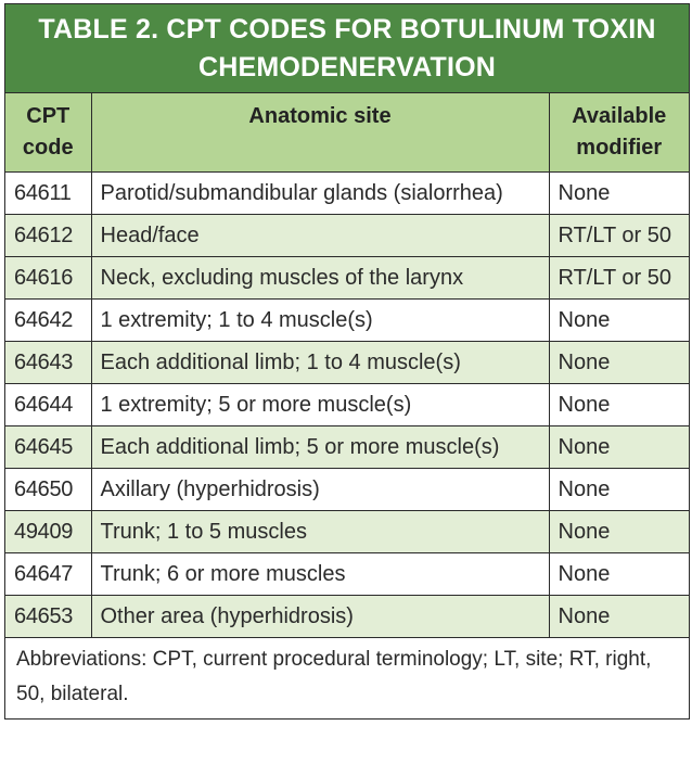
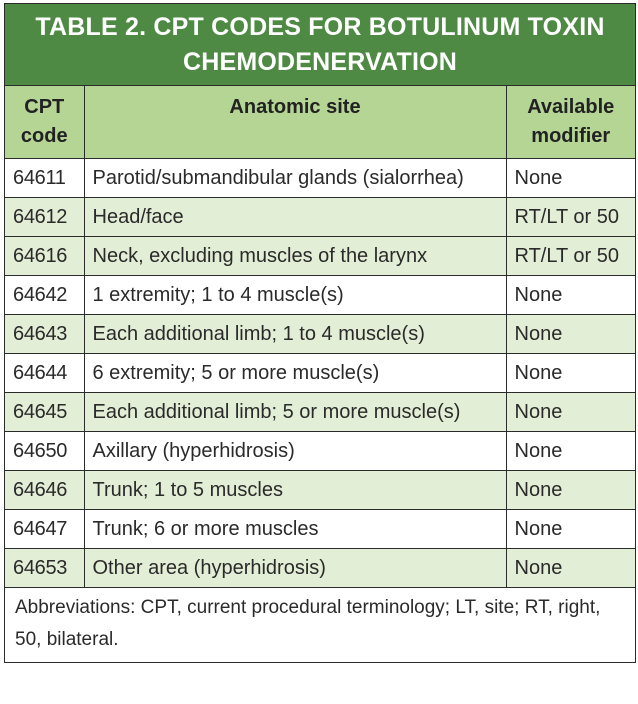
  TABLE 2. CPT CODES FOR BOTULINUM TOXIN
  CHEMODENERVATION
  CPT code	Anatomic site	Available modifier
  64611	Parotid/submandibular glands (sialorrhea)	None
  64612	Head/face	RT/LT or 50
  64616	Neck, excluding muscles of the larynx	RT/LT or 50
  64642	1 extremity; 1 to 4 muscle(s)	None
  64643	Each additional limb; 1 to 4 muscle(s)	None
- 64644	1 extremity; 5 or more muscle(s)	None
+ 64644	6 extremity; 5 or more muscle(s)	None
  64645	Each additional limb; 5 or more muscle(s)	None
  64650	Axillary (hyperhidrosis)	None
- 49409	Trunk; 1 to 5 muscles	None
+ 64646	Trunk; 1 to 5 muscles	None
  64647	Trunk; 6 or more muscles	None
  64653	Other area (hyperhidrosis)	None
  Abbreviations: CPT, current procedural terminology; LT, site; RT, right, 50, bilateral.
